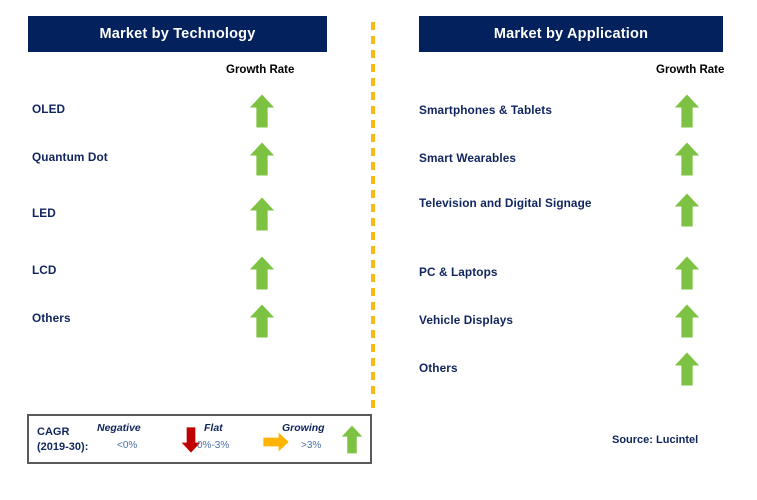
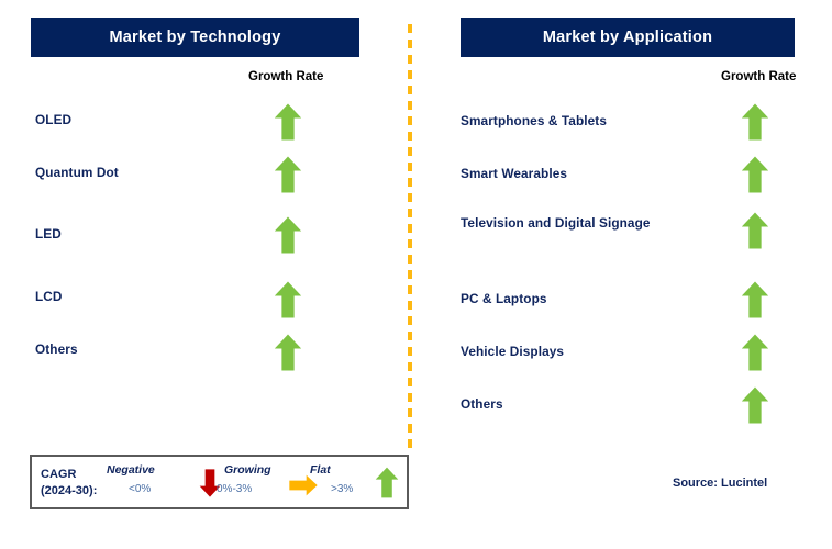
  Market by Technology
  Growth Rate
  OLED
  Quantum Dot
  LED
  LCD
  Others
  Market by Application
  Growth Rate
  Smartphones & Tablets
  Smart Wearables
  Television and Digital Signage
  PC & Laptops
  Vehicle Displays
  Others
  CAGR
- (2019-30):
+ (2024-30):
  Negative
  <0%
- Flat
+ Growing
  0%-3%
- Growing
+ Flat
  >3%
  Source: Lucintel
